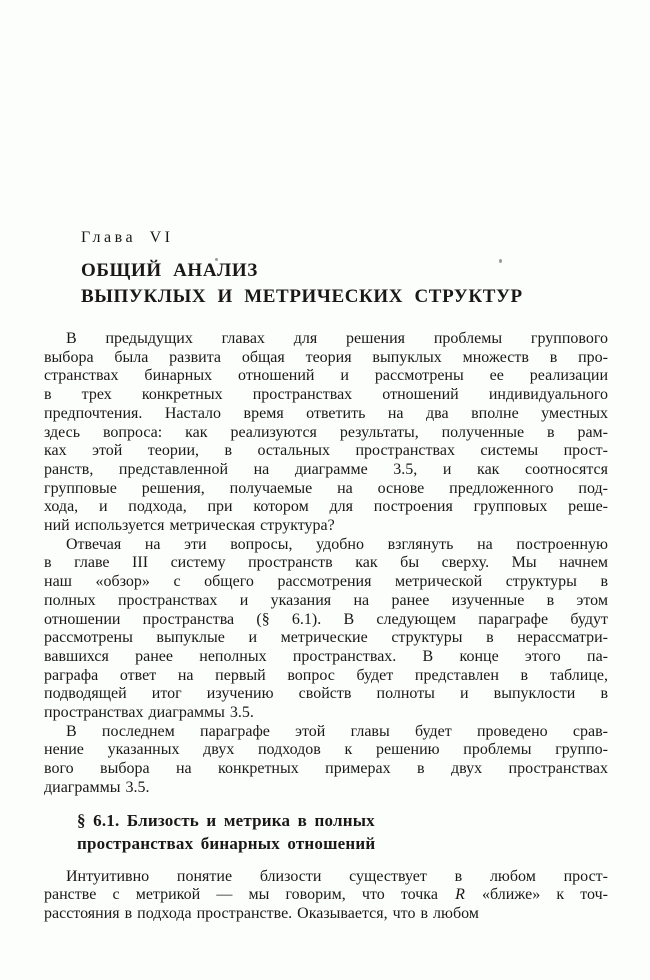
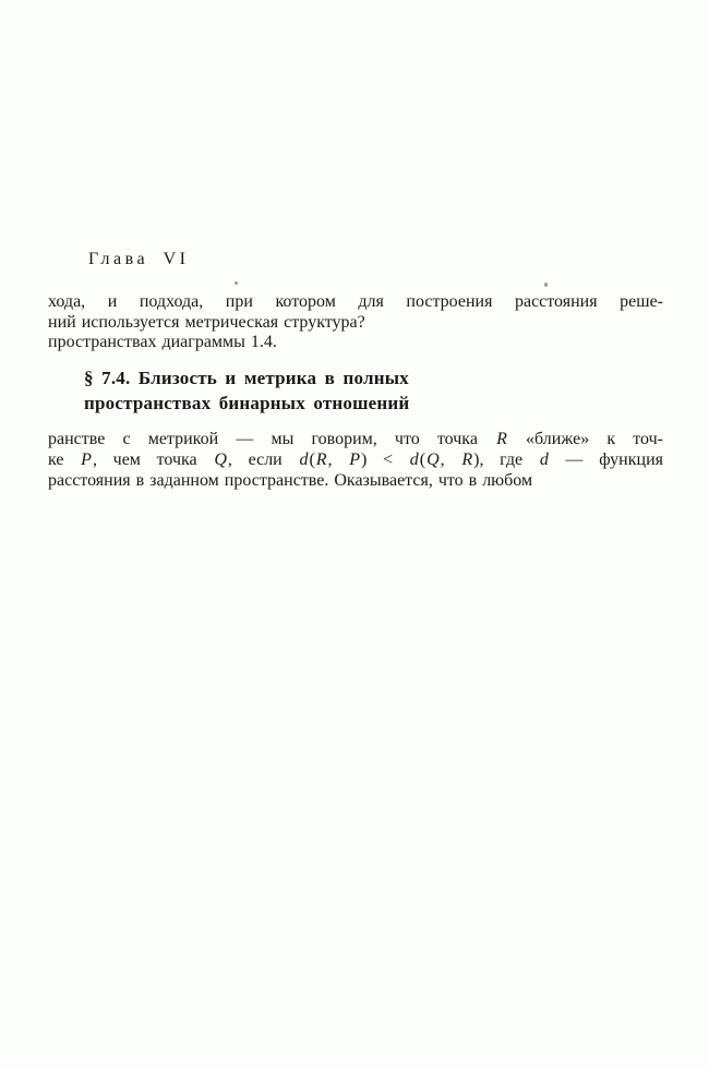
  Глава VI
- ОБЩИЙ АНАЛИЗ
- ВЫПУКЛЫХ И МЕТРИЧЕСКИХ СТРУКТУР
- В предыдущих главах для решения проблемы группового
- выбора была развита общая теория выпуклых множеств в про-
- странствах бинарных отношений и рассмотрены ее реализации
- в трех конкретных пространствах отношений индивидуального
- предпочтения. Настало время ответить на два вполне уместных
- здесь вопроса: как реализуются результаты, полученные в рам-
- ках этой теории, в остальных пространствах системы прост-
- ранств, представленной на диаграмме 3.5, и как соотносятся
- групповые решения, получаемые на основе предложенного под-
- хода, и подхода, при котором для построения групповых реше-
+ хода, и подхода, при котором для построения расстояния реше-
  ний используется метрическая структура?
- Отвечая на эти вопросы, удобно взглянуть на построенную
- в главе III систему пространств как бы сверху. Мы начнем
- наш «обзор» с общего рассмотрения метрической структуры в
- полных пространствах и указания на ранее изученные в этом
- отношении пространства (§ 6.1). В следующем параграфе будут
- рассмотрены выпуклые и метрические структуры в нерассматри-
- вавшихся ранее неполных пространствах. В конце этого па-
- раграфа ответ на первый вопрос будет представлен в таблице,
- подводящей итог изучению свойств полноты и выпуклости в
- пространствах диаграммы 3.5.
+ пространствах диаграммы 1.4.
- В последнем параграфе этой главы будет проведено срав-
- нение указанных двух подходов к решению проблемы группо-
- вого выбора на конкретных примерах в двух пространствах
- диаграммы 3.5.
- § 6.1. Близость и метрика в полных
+ § 7.4. Близость и метрика в полных
  пространствах бинарных отношений
- Интуитивно понятие близости существует в любом прост-
  ранстве с метрикой — мы говорим, что точка R «ближе» к точ-
+ ке P, чем точка Q, если d(R, P) < d(Q, R), где d — функция
- расстояния в подхода пространстве. Оказывается, что в любом
+ расстояния в заданном пространстве. Оказывается, что в любом
